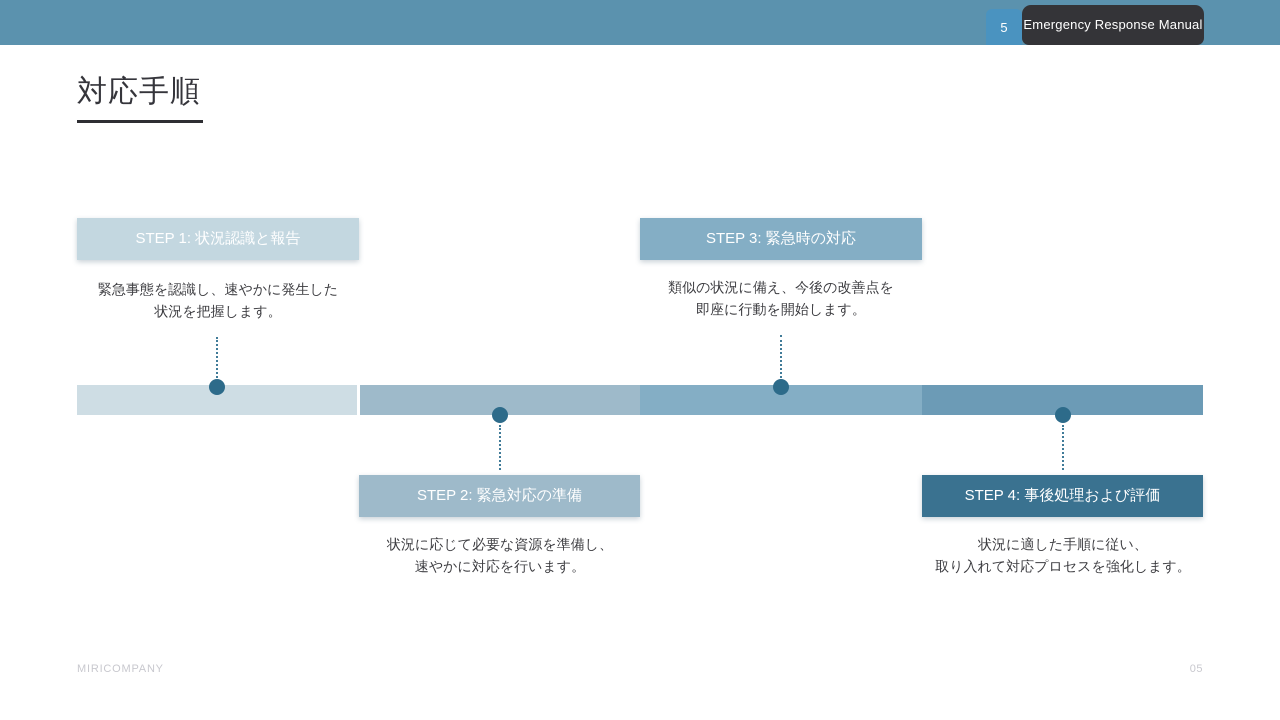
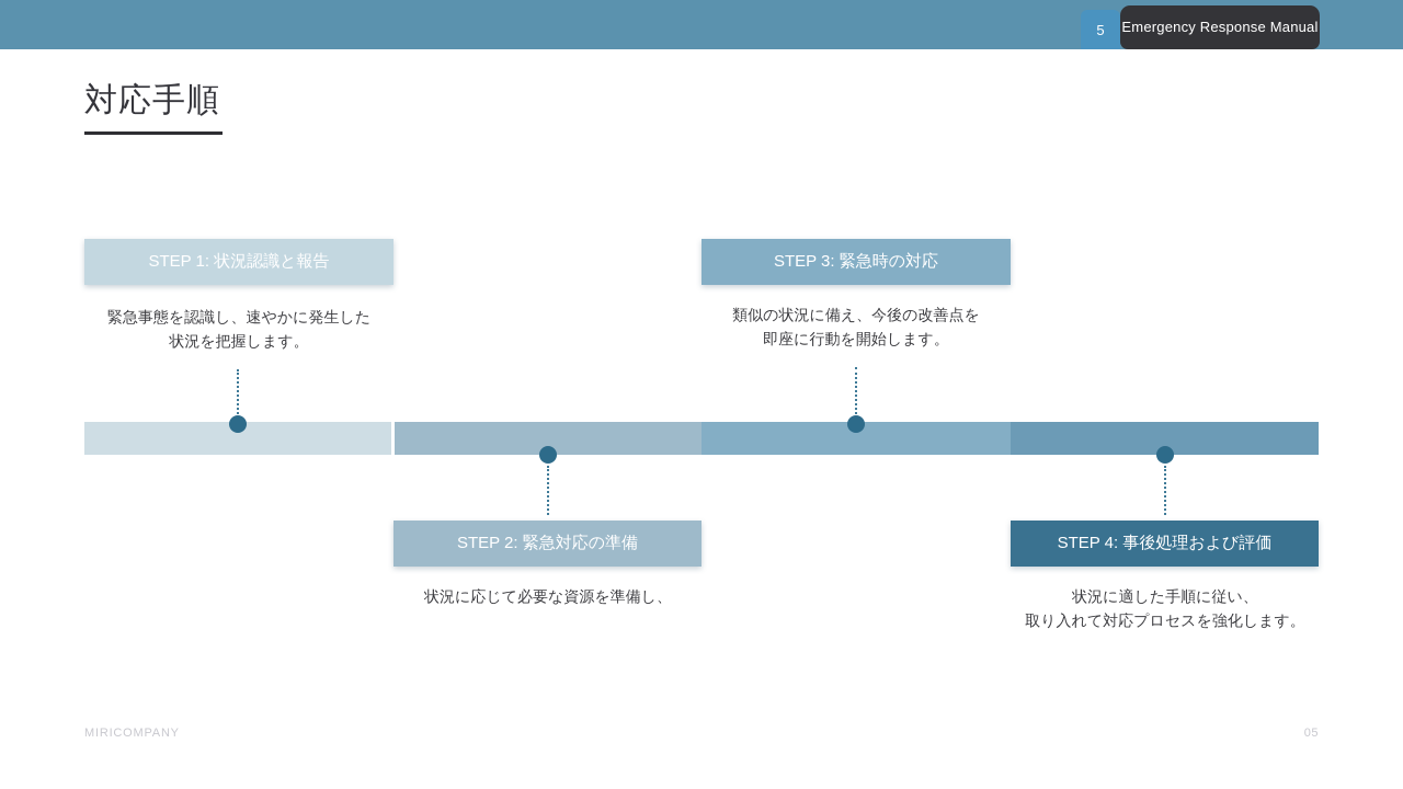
  5
  Emergency Response Manual
  対応手順
  STEP 1: 状況認識と報告
  緊急事態を認識し、速やかに発生した
  状況を把握します。
  STEP 2: 緊急対応の準備
  状況に応じて必要な資源を準備し、
- 速やかに対応を行います。
  STEP 3: 緊急時の対応
  類似の状況に備え、今後の改善点を
  即座に行動を開始します。
  STEP 4: 事後処理および評価
  状況に適した手順に従い、
  取り入れて対応プロセスを強化します。
  MIRICOMPANY
  05
